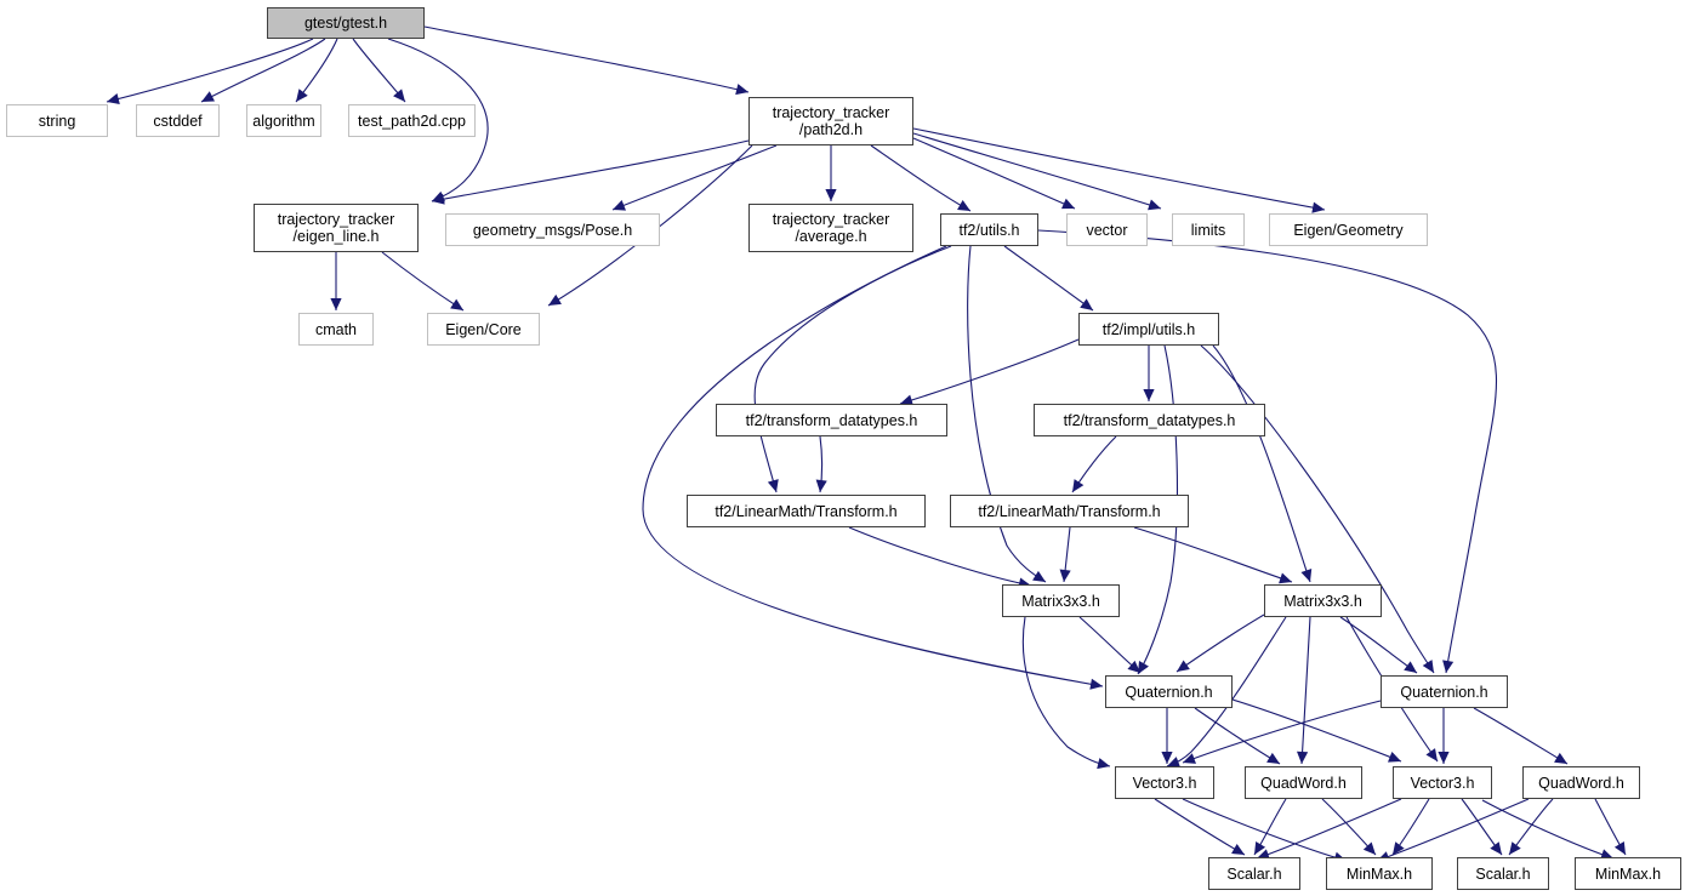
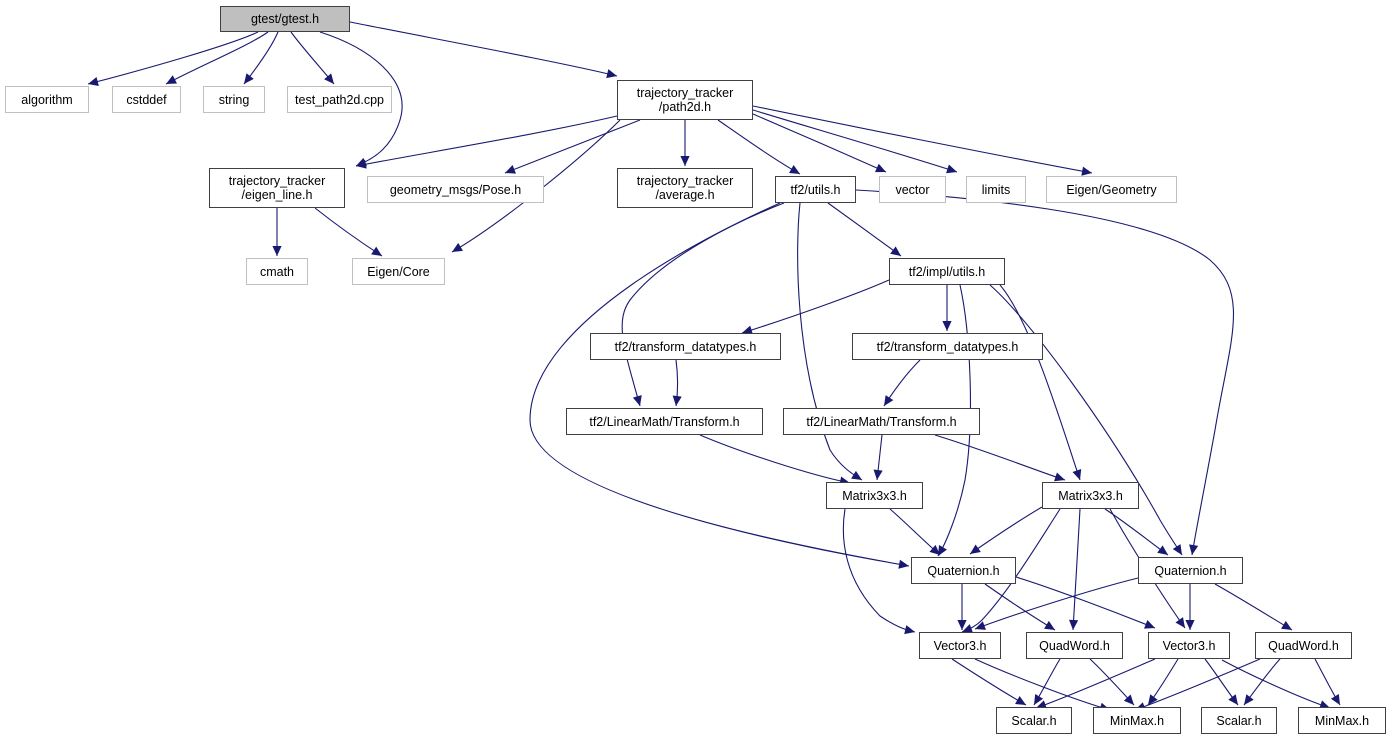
  gtest/gtest.h
- string
+ algorithm
  cstddef
- algorithm
+ string
  test_path2d.cpp
  trajectory_tracker
  /path2d.h
  trajectory_tracker
  /eigen_line.h
  geometry_msgs/Pose.h
  trajectory_tracker
  /average.h
  tf2/utils.h
  vector
  limits
  Eigen/Geometry
  cmath
  Eigen/Core
  tf2/impl/utils.h
  tf2/transform_datatypes.h
  tf2/transform_datatypes.h
  tf2/LinearMath/Transform.h
  tf2/LinearMath/Transform.h
  Matrix3x3.h
  Matrix3x3.h
  Quaternion.h
  Quaternion.h
  Vector3.h
  QuadWord.h
  Vector3.h
  QuadWord.h
  Scalar.h
  MinMax.h
  Scalar.h
  MinMax.h
